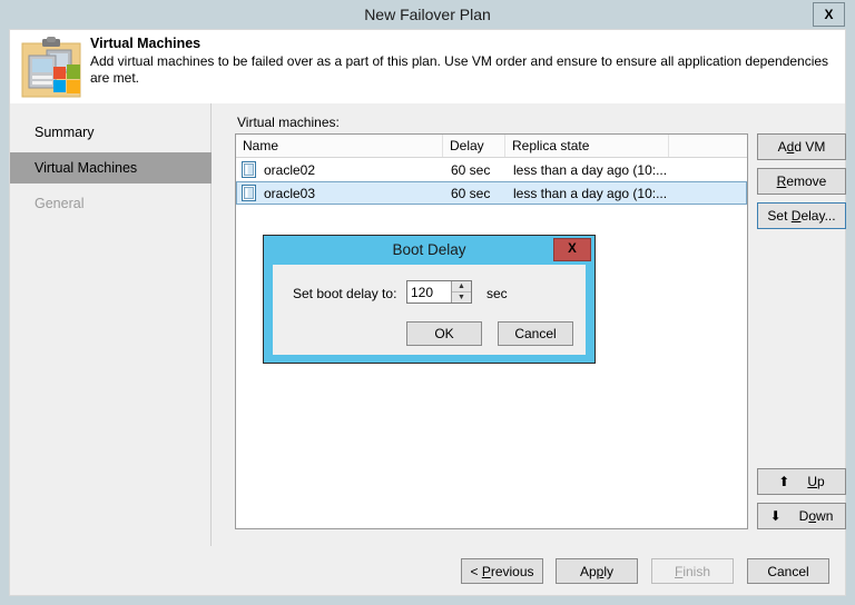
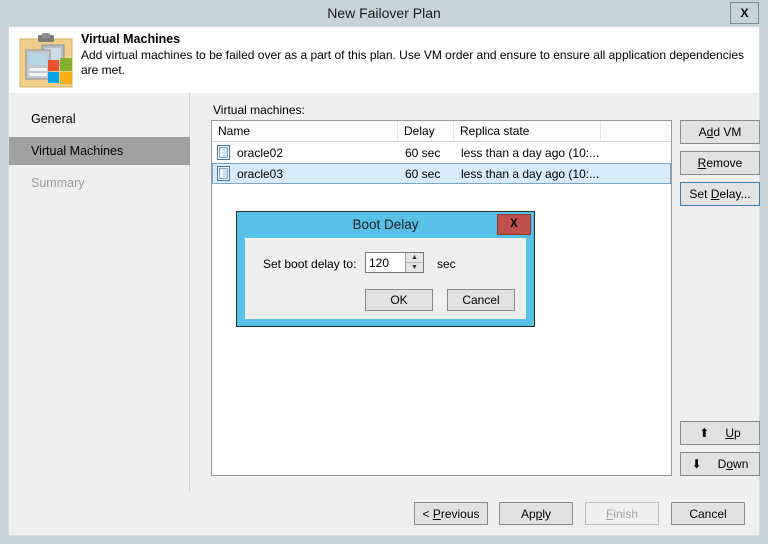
  New Failover Plan
  X
  Virtual Machines
  Add virtual machines to be failed over as a part of this plan. Use VM order and ensure to ensure all application dependencies are met.
- Summary
+ General
  Virtual Machines
- General
+ Summary
  Virtual machines:
  Name
  Delay
  Replica state
  oracle02
  60 sec
  less than a day ago (10:...
  oracle03
  60 sec
  less than a day ago (10:...
  Add VM
  Remove
  Set Delay...
  ⬆ Up
  ⬇ Down
  < Previous
  Apply
  Finish
  Cancel
  Boot Delay
  X
  Set boot delay to:
  120
  sec
  OK
  Cancel
